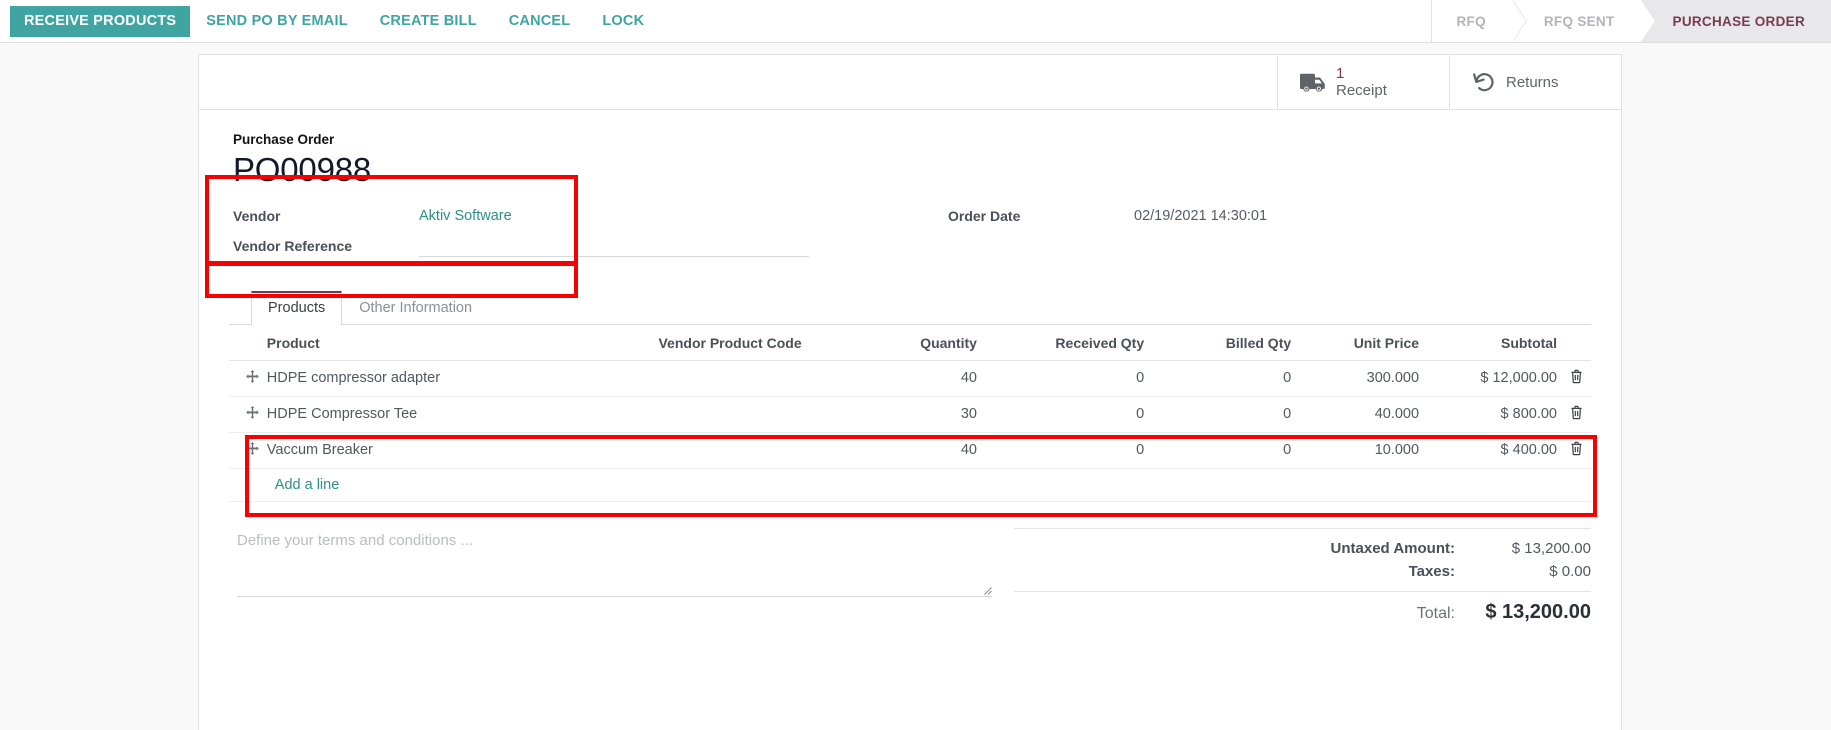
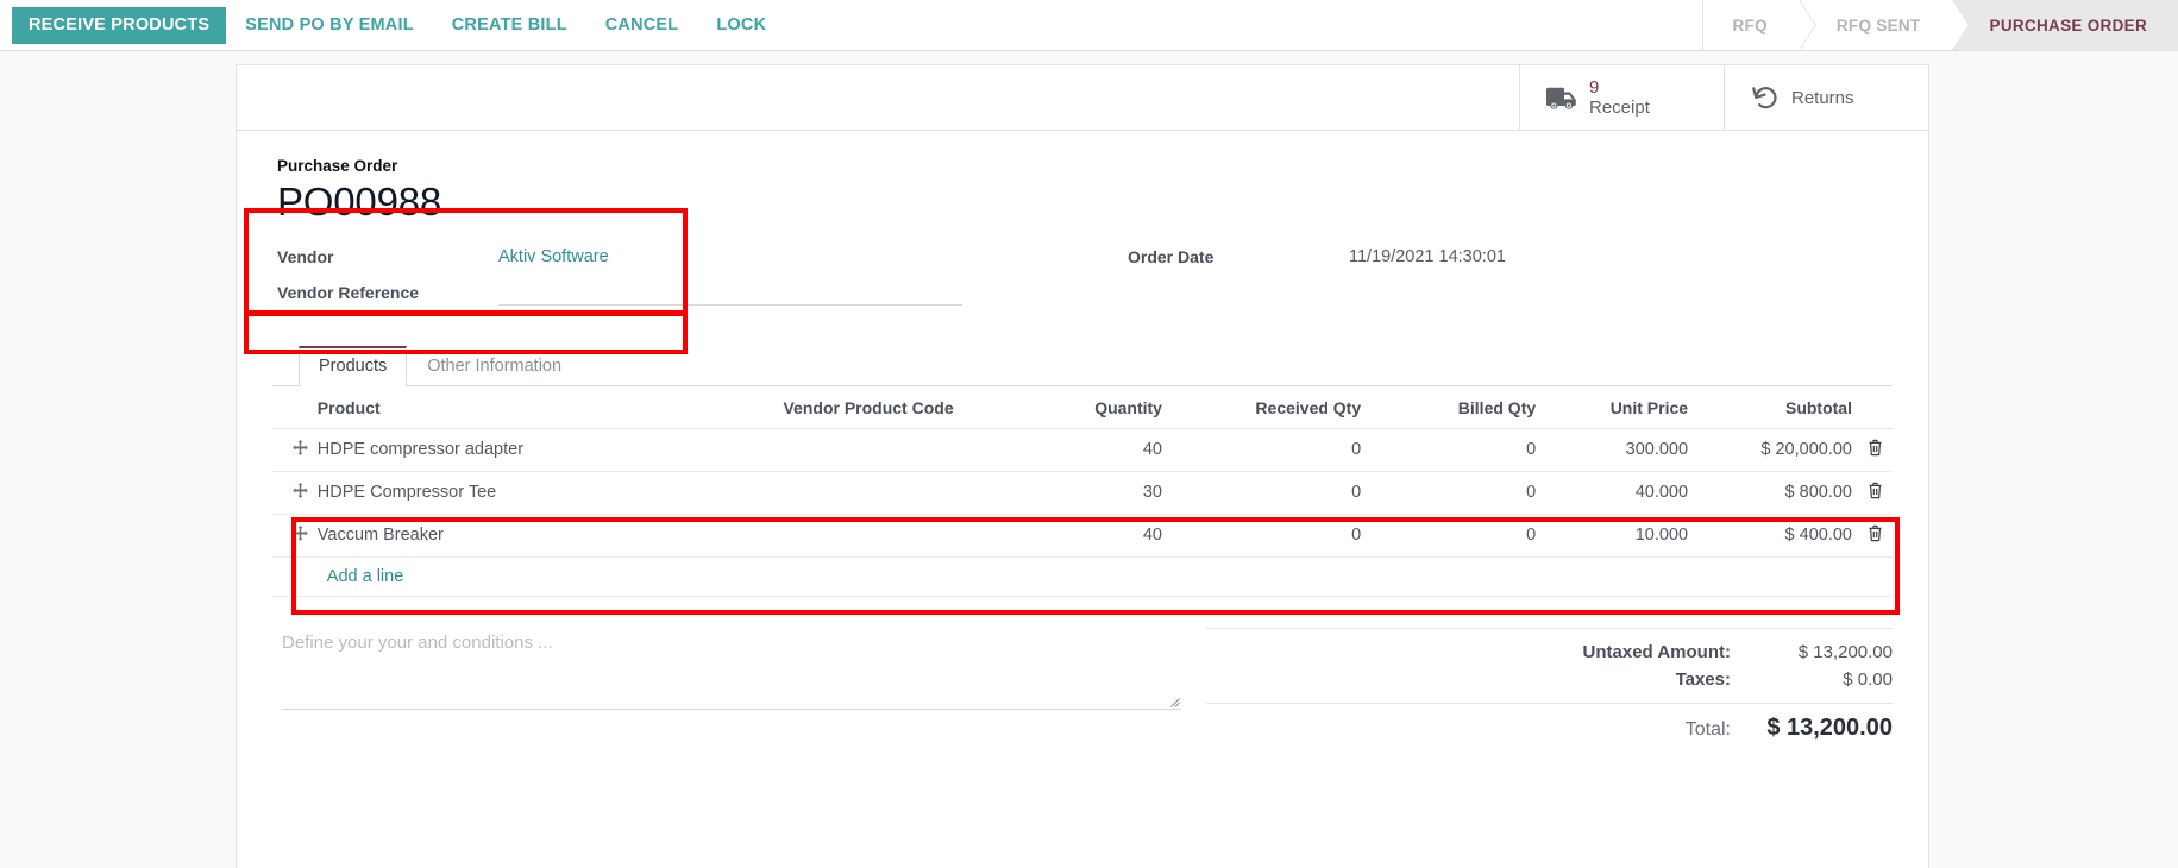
  RECEIVE PRODUCTS
  SEND PO BY EMAIL
  CREATE BILL
  CANCEL
  LOCK
  RFQ
  RFQ SENT
  PURCHASE ORDER
- 1
+ 9
  Receipt
  Returns
  Purchase Order
  PO00988
  Vendor
  Aktiv Software
  Vendor Reference
  Order Date
- 02/19/2021 14:30:01
+ 11/19/2021 14:30:01
  Products
  Other Information
  	Product	Vendor Product Code	Quantity	Received Qty	Billed Qty	Unit Price	Subtotal
- 	HDPE compressor adapter		40	0	0	300.000	$ 12,000.00
+ 	HDPE compressor adapter		40	0	0	300.000	$ 20,000.00
  	HDPE Compressor Tee		30	0	0	40.000	$ 800.00
  	Vaccum Breaker		40	0	0	10.000	$ 400.00
  	Add a line
- Define your terms and conditions ...
+ Define your your and conditions ...
  Untaxed Amount:
  $ 13,200.00
  Taxes:
  $ 0.00
  Total:
  $ 13,200.00
